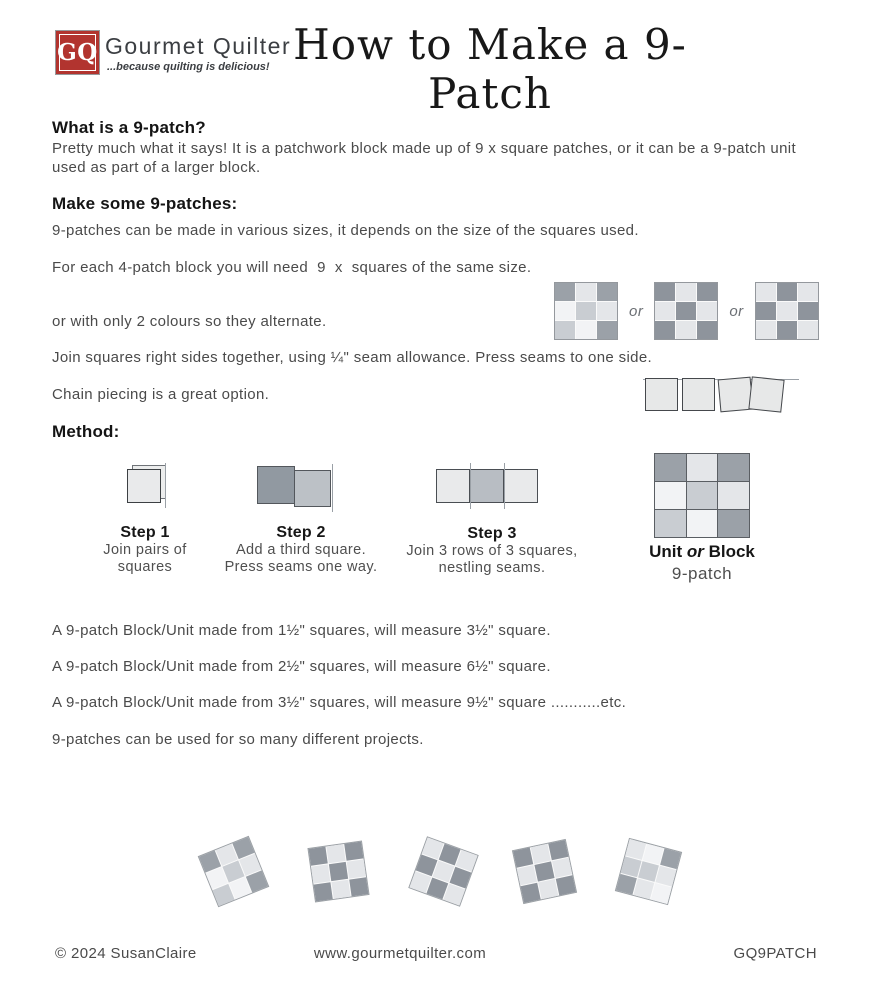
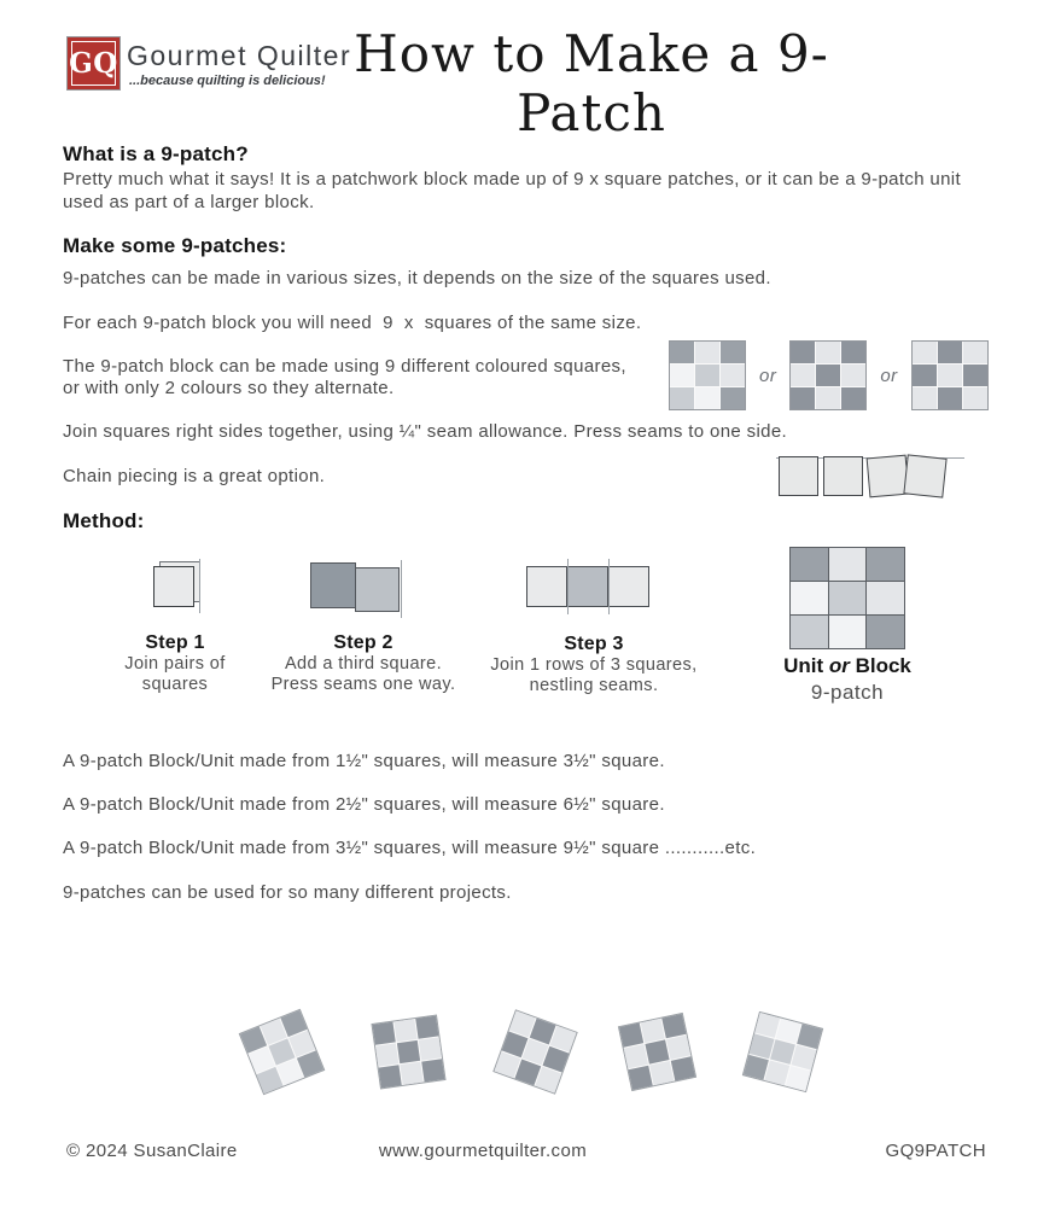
  GQ
  Gourmet Quilter
  ...because quilting is delicious!
  How to Make a 9-Patch
  What is a 9-patch?
  Pretty much what it says! It is a patchwork block made up of 9 x square patches, or it can be a 9-patch unit used as part of a larger block.
  Make some 9-patches:
  9-patches can be made in various sizes, it depends on the size of the squares used.
- For each 4-patch block you will need 9 x squares of the same size.
+ For each 9-patch block you will need 9 x squares of the same size.
+ The 9-patch block can be made using 9 different coloured squares,
  or with only 2 colours so they alternate.
  or
  or
  Join squares right sides together, using ¼" seam allowance. Press seams to one side.
  Chain piecing is a great option.
  Method:
  Step 1
  Join pairs of
  squares
  Step 2
  Add a third square.
  Press seams one way.
  Step 3
- Join 3 rows of 3 squares,
+ Join 1 rows of 3 squares,
  nestling seams.
  Unit or Block
  9-patch
  A 9-patch Block/Unit made from 1½" squares, will measure 3½" square.
  A 9-patch Block/Unit made from 2½" squares, will measure 6½" square.
  A 9-patch Block/Unit made from 3½" squares, will measure 9½" square ...........etc.
  9-patches can be used for so many different projects.
  © 2024 SusanClaire
  www.gourmetquilter.com
  GQ9PATCH
